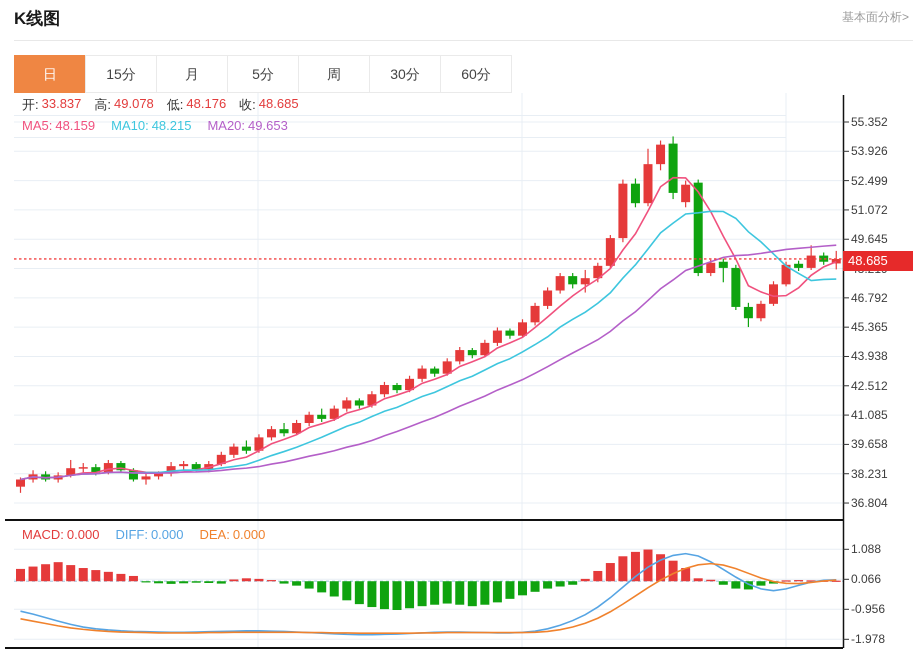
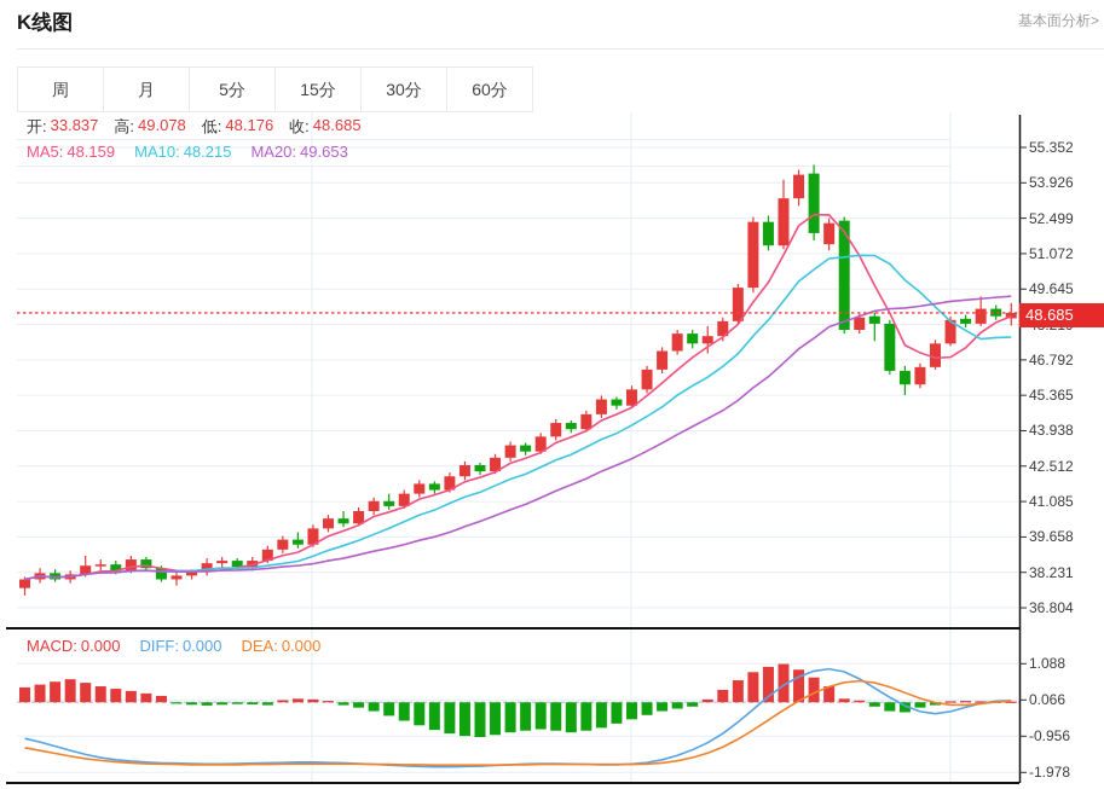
  K线图
  基本面分析>
- 日
- 15分
+ 周
  月
  5分
- 周
+ 15分
  30分
  60分
  开:
  33.837
  高:
  49.078
  低:
  48.176
  收:
  48.685
  MA5:
  48.159
  MA10:
  48.215
  MA20:
  49.653
  MACD:
  0.000
  DIFF:
  0.000
  DEA:
  0.000
  48.685
  55.352
  53.926
  52.499
  51.072
  49.645
  46.792
  45.365
  43.938
  42.512
  41.085
  39.658
  38.231
  36.804
  1.088
  0.066
  -0.956
  -1.978
